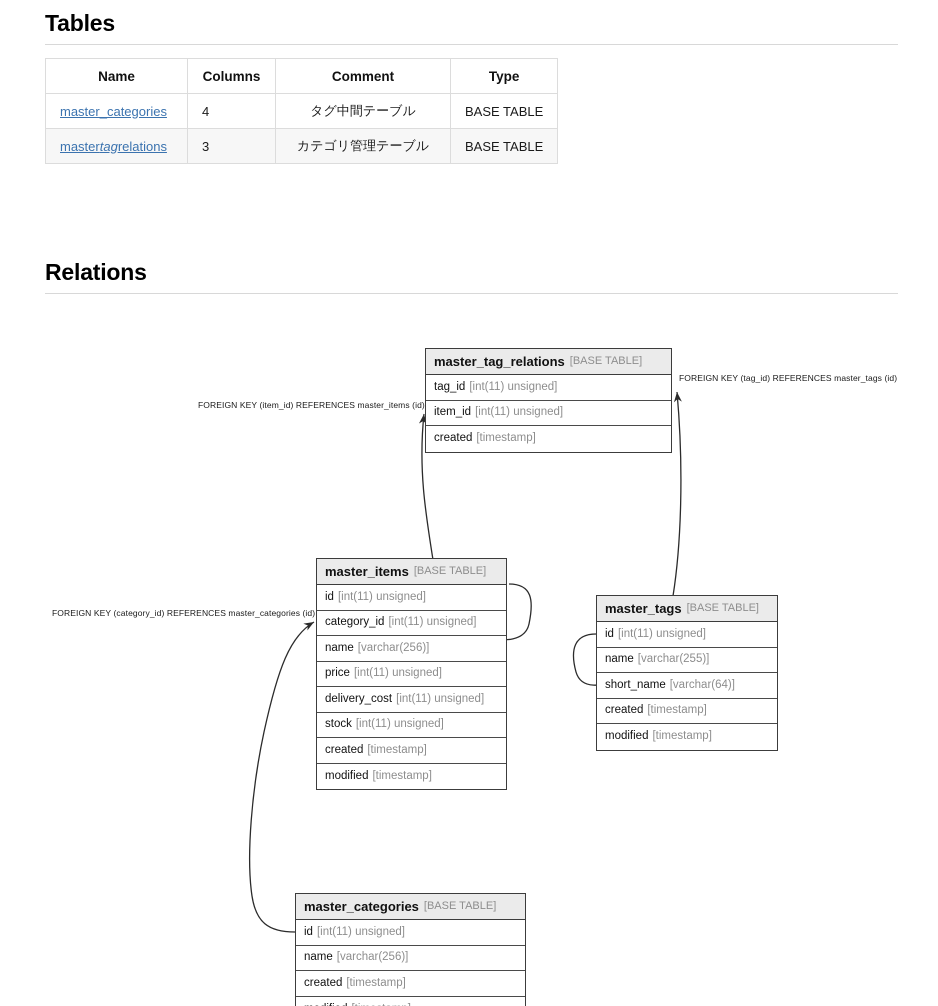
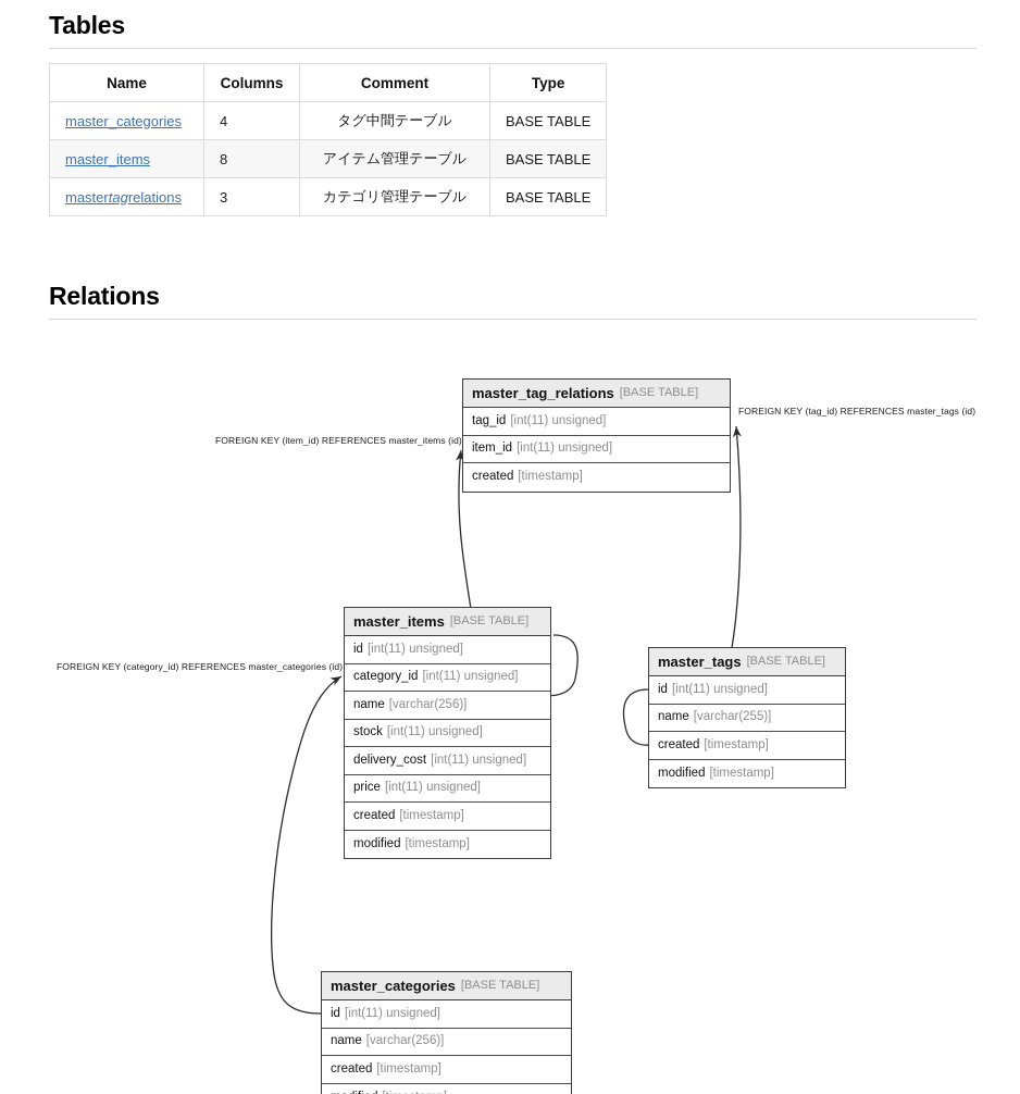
  Tables
  Name	Columns	Comment	Type
  master_categories	4	タグ中間テーブル	BASE TABLE
+ master_items	8	アイテム管理テーブル	BASE TABLE
  mastertagrelations	3	カテゴリ管理テーブル	BASE TABLE
  Relations
  FOREIGN KEY (item_id) REFERENCES master_items (id)
  FOREIGN KEY (tag_id) REFERENCES master_tags (id)
  FOREIGN KEY (category_id) REFERENCES master_categories (id)
  master_tag_relations
  [BASE TABLE]
  tag_id
  [int(11) unsigned]
  item_id
  [int(11) unsigned]
  created
  [timestamp]
  master_items
  [BASE TABLE]
  id
  [int(11) unsigned]
  category_id
  [int(11) unsigned]
  name
  [varchar(256)]
- price
+ stock
  [int(11) unsigned]
  delivery_cost
  [int(11) unsigned]
- stock
+ price
  [int(11) unsigned]
  created
  [timestamp]
  modified
  [timestamp]
  master_tags
  [BASE TABLE]
  id
  [int(11) unsigned]
  name
  [varchar(255)]
- short_name
- [varchar(64)]
  created
  [timestamp]
  modified
  [timestamp]
  master_categories
  [BASE TABLE]
  id
  [int(11) unsigned]
  name
  [varchar(256)]
  created
  [timestamp]
